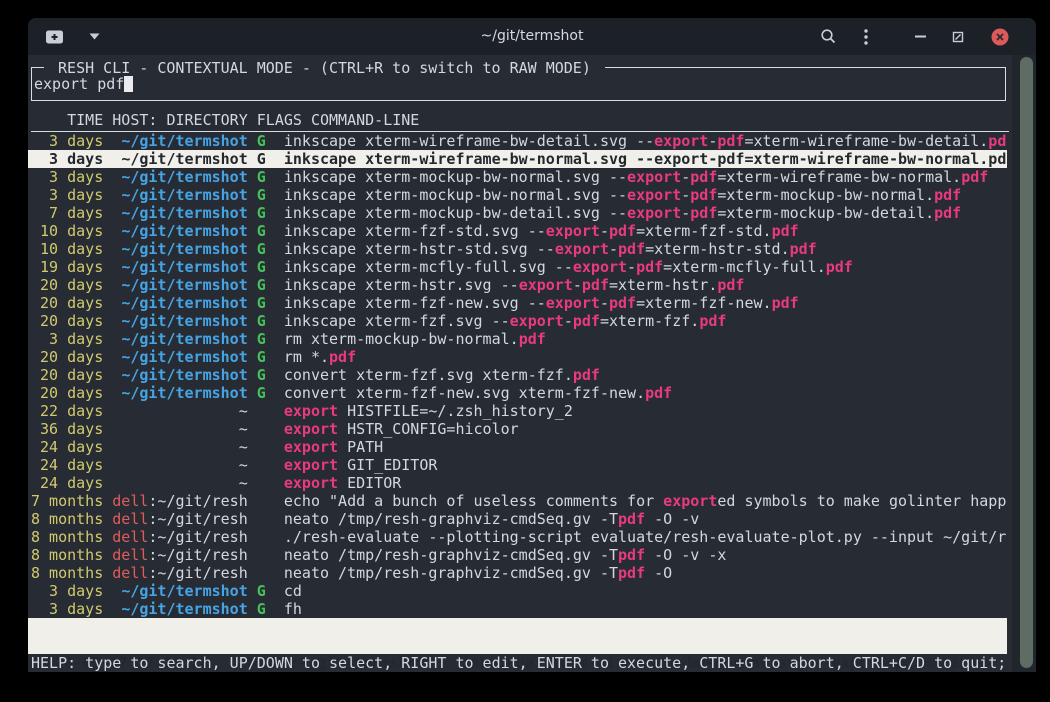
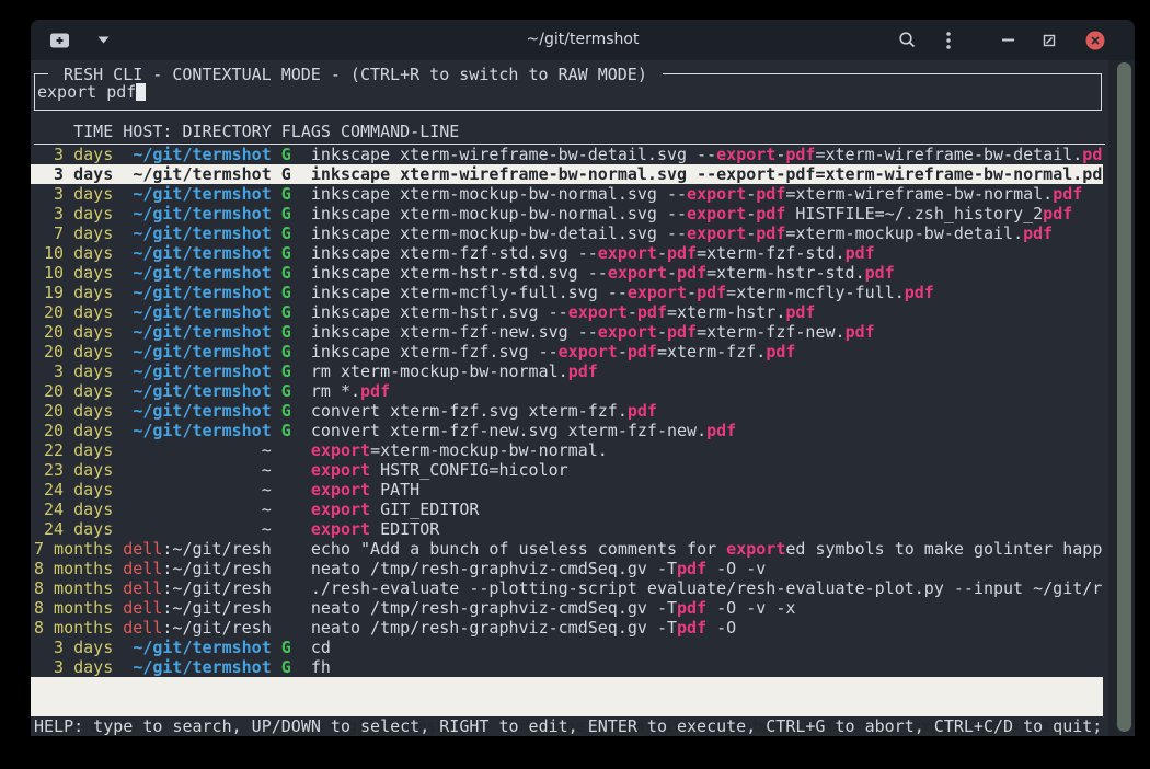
  ~/git/termshot
  RESH CLI - CONTEXTUAL MODE - (CTRL+R to switch to RAW MODE)
  export pdf
  TIME HOST: DIRECTORY FLAGS COMMAND-LINE
  3 days ~/git/termshot G inkscape xterm-wireframe-bw-detail.svg --export-pdf=xterm-wireframe-bw-detail.pd
  3 days ~/git/termshot G inkscape xterm-wireframe-bw-normal.svg --export-pdf=xterm-wireframe-bw-normal.pd
  3 days ~/git/termshot G inkscape xterm-mockup-bw-normal.svg --export-pdf=xterm-wireframe-bw-normal.pdf
- 3 days ~/git/termshot G inkscape xterm-mockup-bw-normal.svg --export-pdf=xterm-mockup-bw-normal.pdf
+ 3 days ~/git/termshot G inkscape xterm-mockup-bw-normal.svg --export-pdf HISTFILE=~/.zsh_history_2pdf
  7 days ~/git/termshot G inkscape xterm-mockup-bw-detail.svg --export-pdf=xterm-mockup-bw-detail.pdf
  10 days ~/git/termshot G inkscape xterm-fzf-std.svg --export-pdf=xterm-fzf-std.pdf
  10 days ~/git/termshot G inkscape xterm-hstr-std.svg --export-pdf=xterm-hstr-std.pdf
  19 days ~/git/termshot G inkscape xterm-mcfly-full.svg --export-pdf=xterm-mcfly-full.pdf
  20 days ~/git/termshot G inkscape xterm-hstr.svg --export-pdf=xterm-hstr.pdf
  20 days ~/git/termshot G inkscape xterm-fzf-new.svg --export-pdf=xterm-fzf-new.pdf
  20 days ~/git/termshot G inkscape xterm-fzf.svg --export-pdf=xterm-fzf.pdf
  3 days ~/git/termshot G rm xterm-mockup-bw-normal.pdf
  20 days ~/git/termshot G rm *.pdf
  20 days ~/git/termshot G convert xterm-fzf.svg xterm-fzf.pdf
  20 days ~/git/termshot G convert xterm-fzf-new.svg xterm-fzf-new.pdf
- 22 days ~ export HISTFILE=~/.zsh_history_2
+ 22 days ~ export=xterm-mockup-bw-normal.
- 36 days ~ export HSTR_CONFIG=hicolor
+ 23 days ~ export HSTR_CONFIG=hicolor
  24 days ~ export PATH
  24 days ~ export GIT_EDITOR
  24 days ~ export EDITOR
  7 months dell:~/git/resh echo "Add a bunch of useless comments for exported symbols to make golinter happ
  8 months dell:~/git/resh neato /tmp/resh-graphviz-cmdSeq.gv -Tpdf -O -v
  8 months dell:~/git/resh ./resh-evaluate --plotting-script evaluate/resh-evaluate-plot.py --input ~/git/r
  8 months dell:~/git/resh neato /tmp/resh-graphviz-cmdSeq.gv -Tpdf -O -v -x
  8 months dell:~/git/resh neato /tmp/resh-graphviz-cmdSeq.gv -Tpdf -O
  3 days ~/git/termshot G cd
  3 days ~/git/termshot G fh
  2020-05-07 17:17:28 tower:~/git/termshot inkscape xterm-wireframe-bw-normal.svg --export-pdf=xterm-w
  HELP: type to search, UP/DOWN to select, RIGHT to edit, ENTER to execute, CTRL+G to abort, CTRL+C/D to quit;
